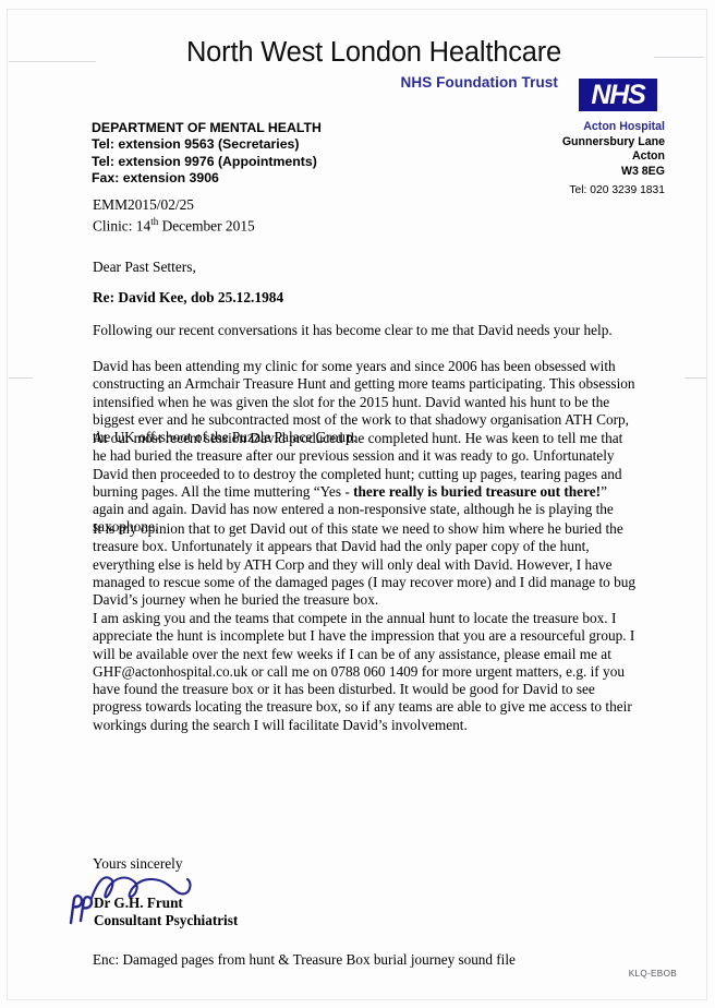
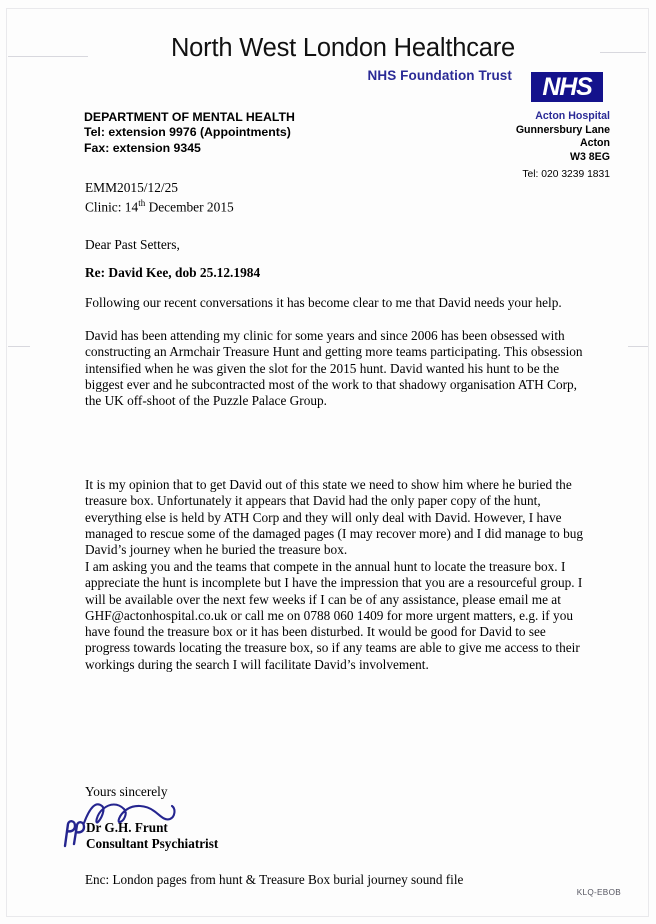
  North West London Healthcare
  NHS Foundation Trust
  NHS
  DEPARTMENT OF MENTAL HEALTH
- Tel: extension 9563 (Secretaries)
  Tel: extension 9976 (Appointments)
- Fax: extension 3906
+ Fax: extension 9345
  Acton Hospital
  Gunnersbury Lane
  Acton
  W3 8EG
  Tel: 020 3239 1831
- EMM2015/02/25
+ EMM2015/12/25
  Clinic: 14th December 2015
  Dear Past Setters,
  Re: David Kee, dob 25.12.1984
  Following our recent conversations it has become clear to me that David needs your help.
  David has been attending my clinic for some years and since 2006 has been obsessed with constructing an Armchair Treasure Hunt and getting more teams participating. This obsession intensified when he was given the slot for the 2015 hunt. David wanted his hunt to be the biggest ever and he subcontracted most of the work to that shadowy organisation ATH Corp, the UK off-shoot of the Puzzle Palace Group.
- At our most recent session David produced the completed hunt. He was keen to tell me that he had buried the treasure after our previous session and it was ready to go. Unfortunately David then proceeded to to destroy the completed hunt; cutting up pages, tearing pages and burning pages. All the time muttering “Yes - there really is buried treasure out there!” again and again. David has now entered a non-responsive state, although he is playing the saxophone.
  It is my opinion that to get David out of this state we need to show him where he buried the treasure box. Unfortunately it appears that David had the only paper copy of the hunt, everything else is held by ATH Corp and they will only deal with David. However, I have managed to rescue some of the damaged pages (I may recover more) and I did manage to bug David’s journey when he buried the treasure box.
  I am asking you and the teams that compete in the annual hunt to locate the treasure box. I appreciate the hunt is incomplete but I have the impression that you are a resourceful group. I will be available over the next few weeks if I can be of any assistance, please email me at GHF@actonhospital.co.uk or call me on 0788 060 1409 for more urgent matters, e.g. if you have found the treasure box or it has been disturbed. It would be good for David to see progress towards locating the treasure box, so if any teams are able to give me access to their workings during the search I will facilitate David’s involvement.
  Yours sincerely
  Dr G.H. Frunt
  Consultant Psychiatrist
- Enc: Damaged pages from hunt & Treasure Box burial journey sound file
+ Enc: London pages from hunt & Treasure Box burial journey sound file
  KLQ-EBOB
